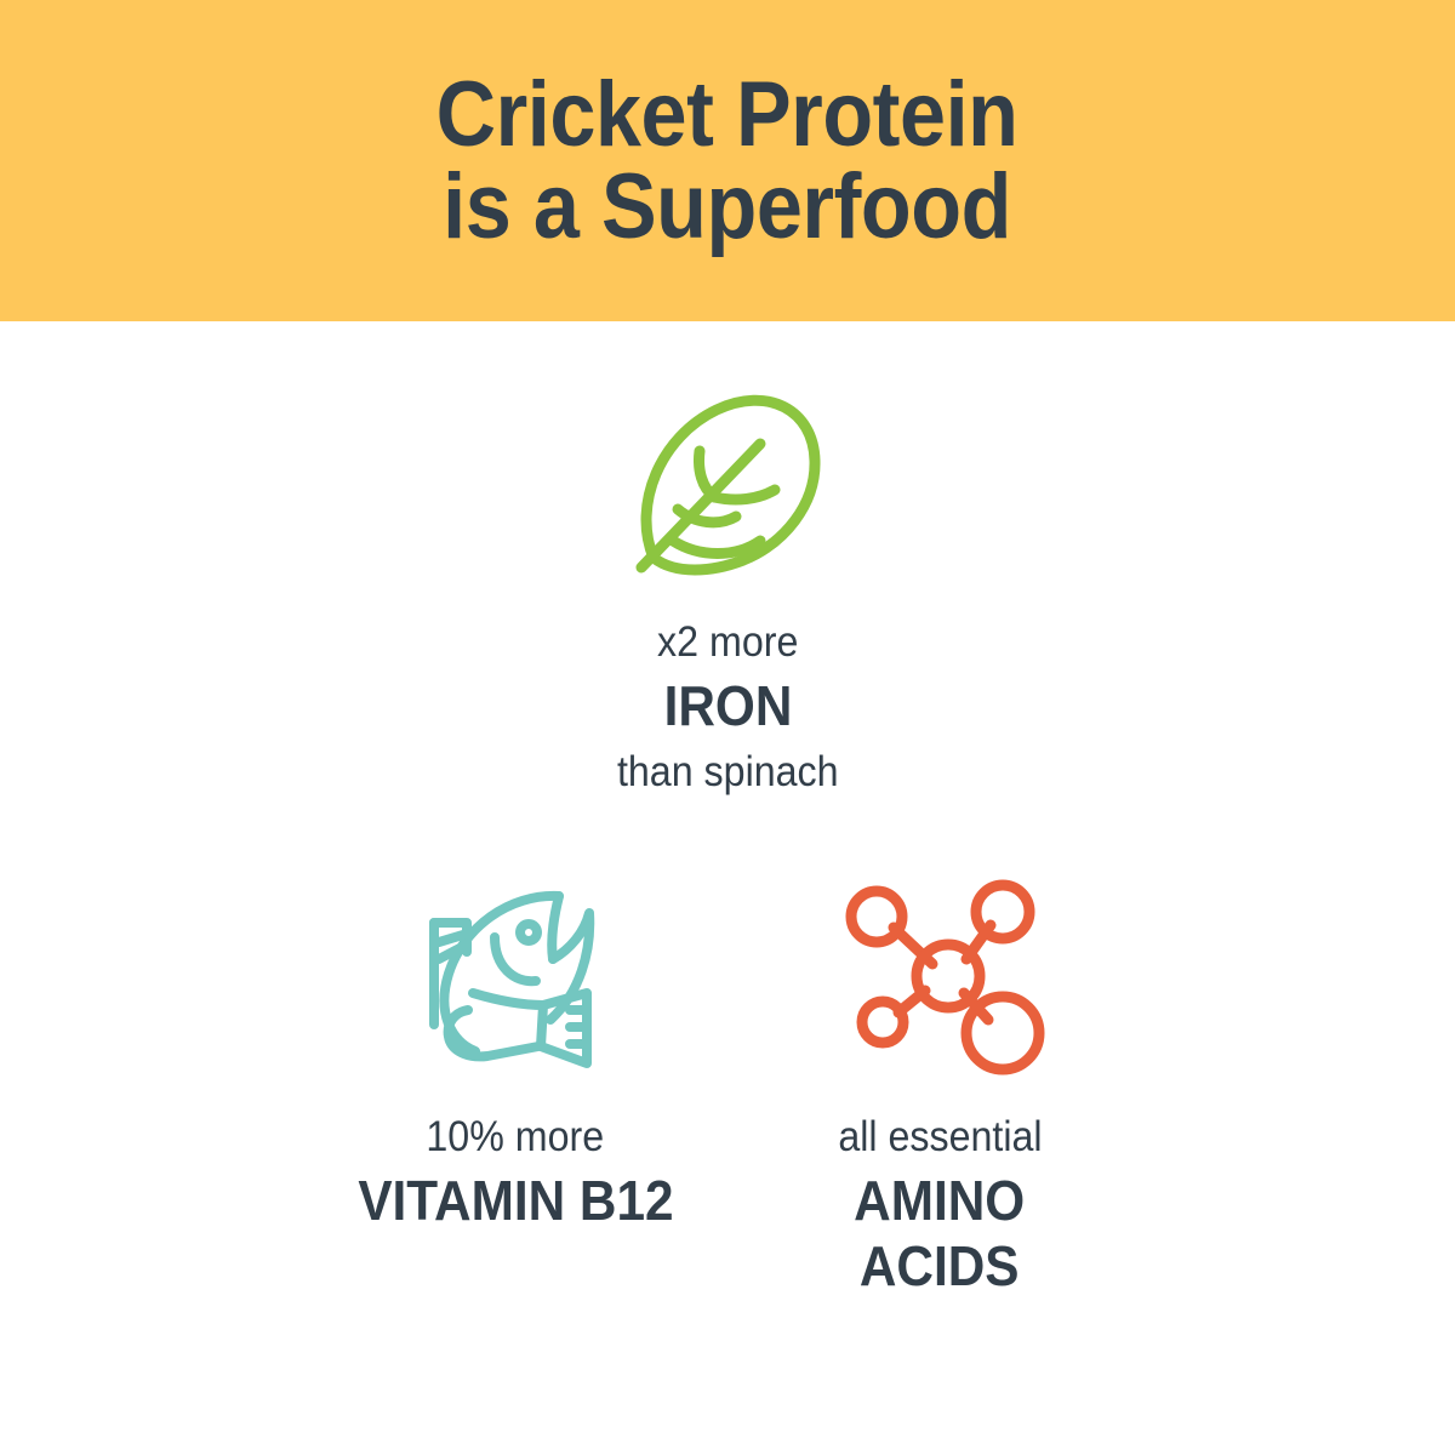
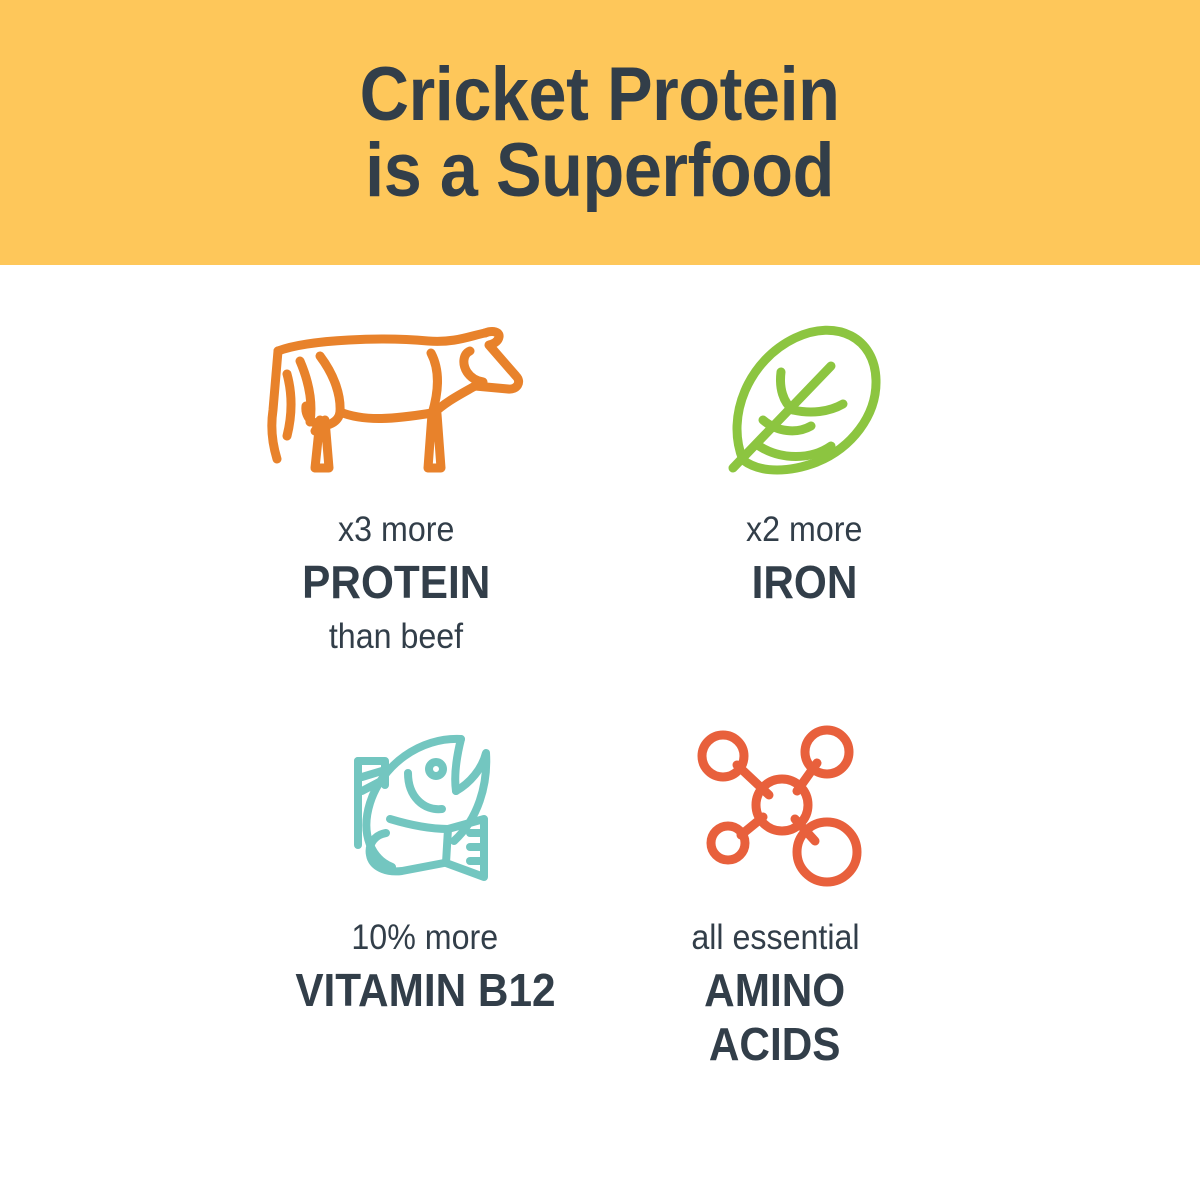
  Cricket Protein
  is a Superfood
+ x3 more
+ PROTEIN
+ than beef
  x2 more
  IRON
- than spinach
  10% more
  VITAMIN B12
  all essential
  AMINO
  ACIDS
